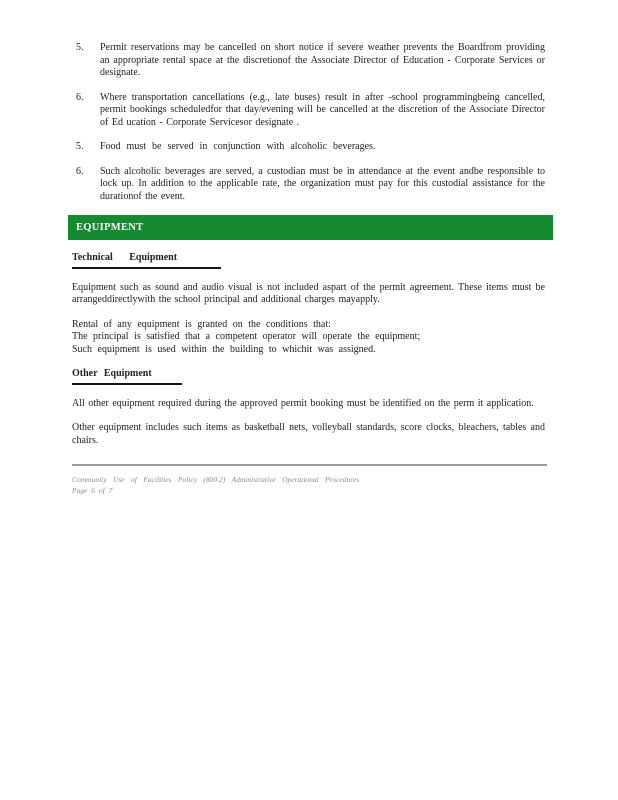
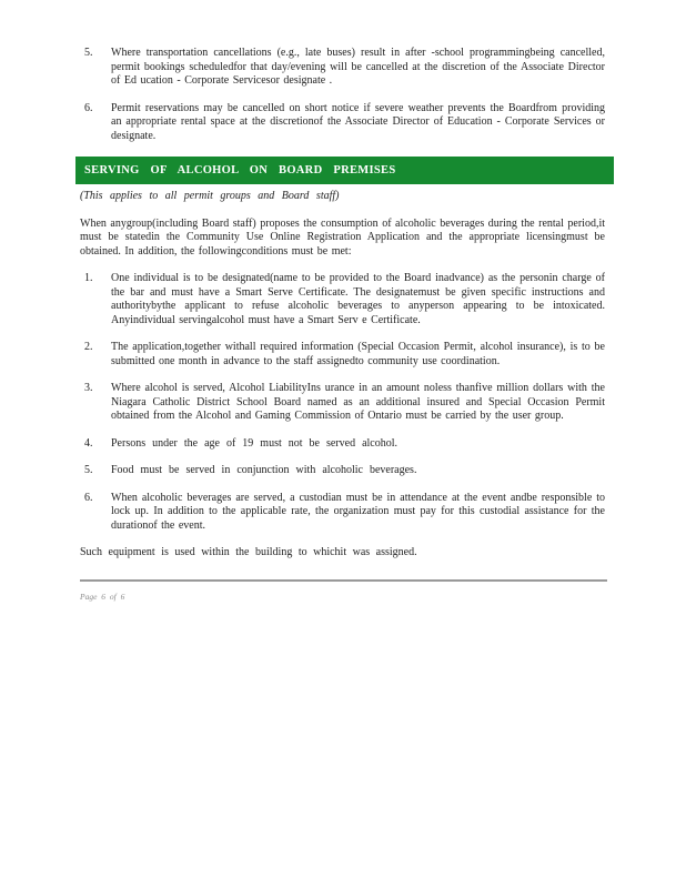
  5.
- Permit reservations may be cancelled on short notice if severe weather prevents the Boardfrom providing an appropriate rental space at the discretionof the Associate Director of Education - Corporate Services or designate.
+ Where transportation cancellations (e.g., late buses) result in after -school programmingbeing cancelled, permit bookings scheduledfor that day/evening will be cancelled at the discretion of the Associate Director of Ed ucation - Corporate Servicesor designate .
  6.
- Where transportation cancellations (e.g., late buses) result in after -school programmingbeing cancelled, permit bookings scheduledfor that day/evening will be cancelled at the discretion of the Associate Director of Ed ucation - Corporate Servicesor designate .
+ Permit reservations may be cancelled on short notice if severe weather prevents the Boardfrom providing an appropriate rental space at the discretionof the Associate Director of Education - Corporate Services or designate.
+ SERVING OF ALCOHOL ON BOARD PREMISES
+ (This applies to all permit groups and Board staff)
+ When anygroup(including Board staff) proposes the consumption of alcoholic beverages during the rental period,it must be statedin the Community Use Online Registration Application and the appropriate licensingmust be obtained. In addition, the followingconditions must be met:
+ 1.
+ One individual is to be designated(name to be provided to the Board inadvance) as the personin charge of the bar and must have a Smart Serve Certificate. The designatemust be given specific instructions and authoritybythe applicant to refuse alcoholic beverages to anyperson appearing to be intoxicated. Anyindividual servingalcohol must have a Smart Serv e Certificate.
+ 2.
+ The application,together withall required information (Special Occasion Permit, alcohol insurance), is to be submitted one month in advance to the staff assignedto community use coordination.
+ 3.
+ Where alcohol is served, Alcohol LiabilityIns urance in an amount noless thanfive million dollars with the Niagara Catholic District School Board named as an additional insured and Special Occasion Permit obtained from the Alcohol and Gaming Commission of Ontario must be carried by the user group.
+ 4.
+ Persons under the age of 19 must not be served alcohol.
  5.
  Food must be served in conjunction with alcoholic beverages.
  6.
- Such alcoholic beverages are served, a custodian must be in attendance at the event andbe responsible to lock up. In addition to the applicable rate, the organization must pay for this custodial assistance for the durationof the event.
+ When alcoholic beverages are served, a custodian must be in attendance at the event andbe responsible to lock up. In addition to the applicable rate, the organization must pay for this custodial assistance for the durationof the event.
- EQUIPMENT
- Technical Equipment
- Equipment such as sound and audio visual is not included aspart of the permit agreement. These items must be arrangeddirectlywith the school principal and additional charges mayapply.
- Rental of any equipment is granted on the conditions that:
- The principal is satisfied that a competent operator will operate the equipment;
  Such equipment is used within the building to whichit was assigned.
- Other Equipment
- All other equipment required during the approved permit booking must be identified on the perm it application.
- Other equipment includes such items as basketball nets, volleyball standards, score clocks, bleachers, tables and chairs.
- Community Use of Facilities Policy (800.2) Administrative Operational Procedures
- Page 6 of 7
+ Page 6 of 6
